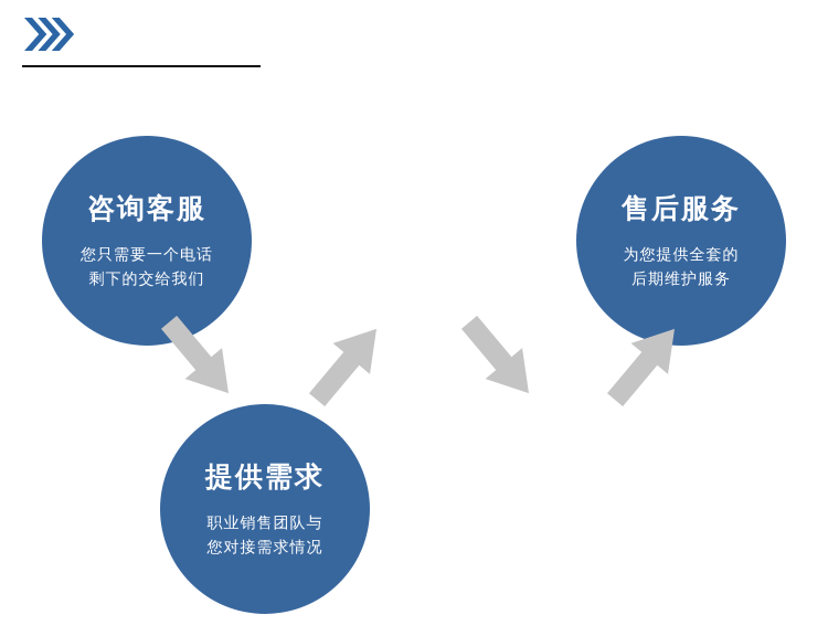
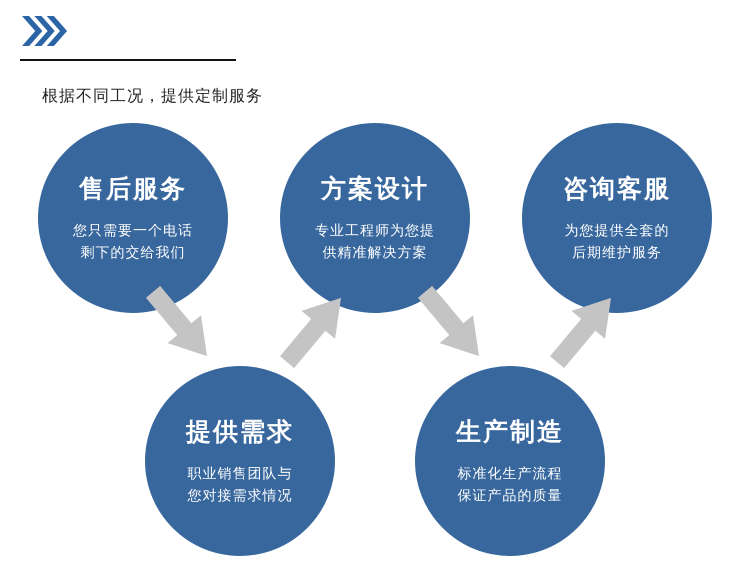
+ 根据不同工况，提供定制服务
- 咨询客服
+ 售后服务
  您只需要一个电话
  剩下的交给我们
  提供需求
  职业销售团队与
  您对接需求情况
+ 方案设计
+ 专业工程师为您提
+ 供精准解决方案
+ 生产制造
+ 标准化生产流程
+ 保证产品的质量
- 售后服务
+ 咨询客服
  为您提供全套的
  后期维护服务
